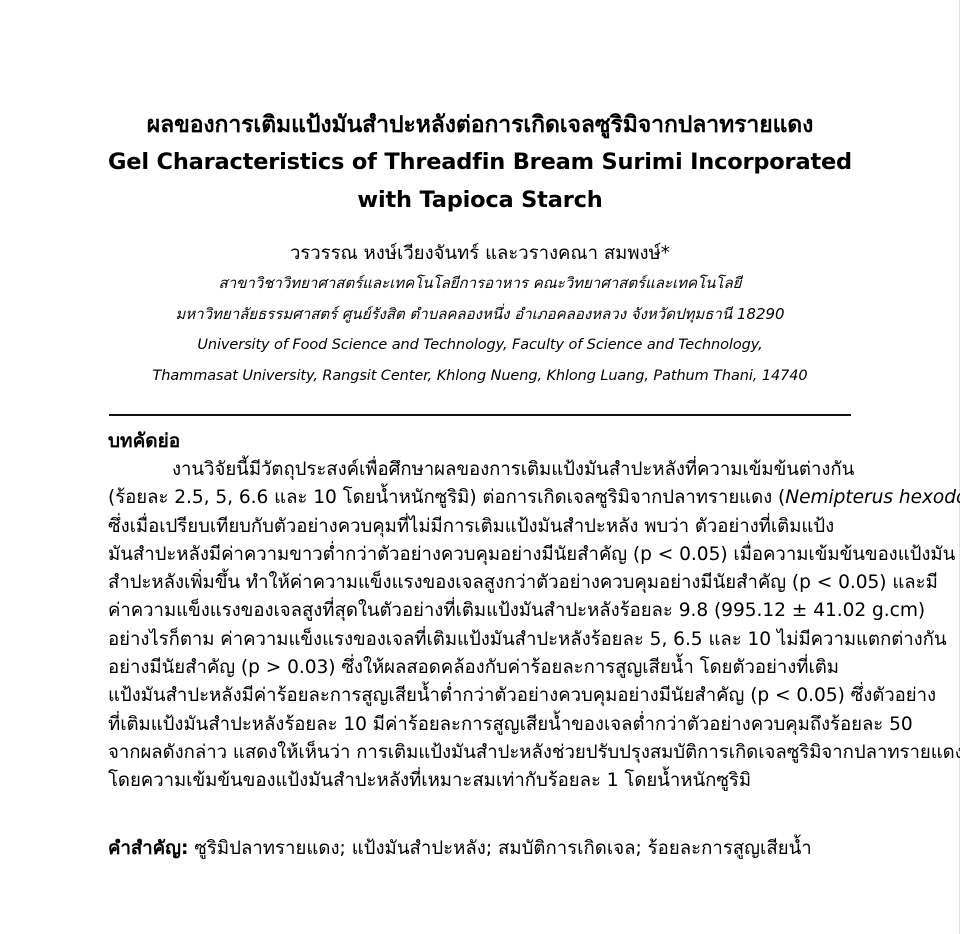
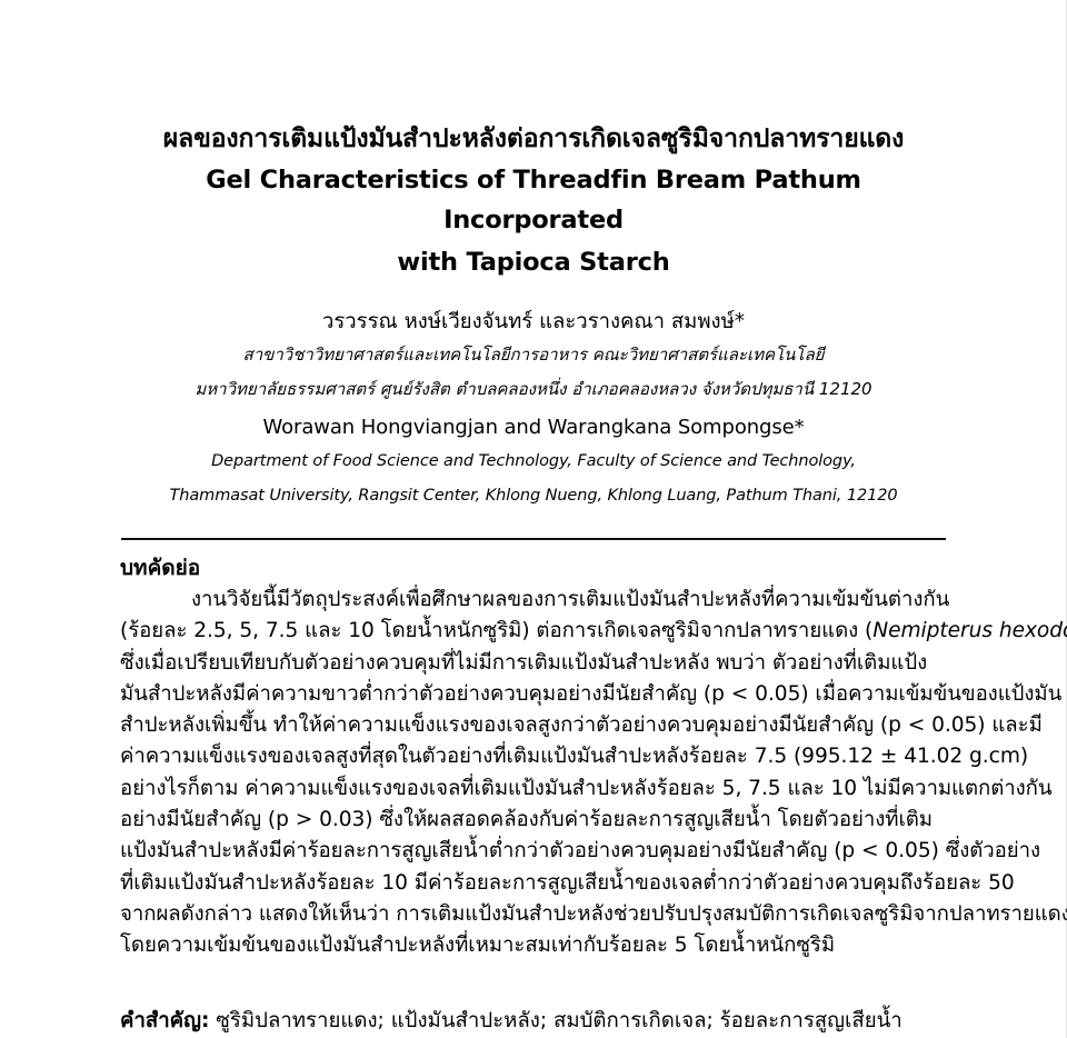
  ผลของการเติมแป้งมันสำปะหลังต่อการเกิดเจลซูริมิจากปลาทรายแดง
- Gel Characteristics of Threadfin Bream Surimi Incorporated
+ Gel Characteristics of Threadfin Bream Pathum Incorporated
  with Tapioca Starch
  วรวรรณ หงษ์เวียงจันทร์ และวรางคณา สมพงษ์*
  สาขาวิชาวิทยาศาสตร์และเทคโนโลยีการอาหาร คณะวิทยาศาสตร์และเทคโนโลยี
- มหาวิทยาลัยธรรมศาสตร์ ศูนย์รังสิต ตำบลคลองหนึ่ง อำเภอคลองหลวง จังหวัดปทุมธานี 18290
+ มหาวิทยาลัยธรรมศาสตร์ ศูนย์รังสิต ตำบลคลองหนึ่ง อำเภอคลองหลวง จังหวัดปทุมธานี 12120
+ Worawan Hongviangjan and Warangkana Sompongse*
- University of Food Science and Technology, Faculty of Science and Technology,
+ Department of Food Science and Technology, Faculty of Science and Technology,
- Thammasat University, Rangsit Center, Khlong Nueng, Khlong Luang, Pathum Thani, 14740
+ Thammasat University, Rangsit Center, Khlong Nueng, Khlong Luang, Pathum Thani, 12120
  บทคัดย่อ
  งานวิจัยนี้มีวัตถุประสงค์เพื่อศึกษาผลของการเติมแป้งมันสำปะหลังที่ความเข้มข้นต่างกัน
- (ร้อยละ 2.5, 5, 6.6 และ 10 โดยน้ำหนักซูริมิ) ต่อการเกิดเจลซูริมิจากปลาทรายแดง (Nemipterus hexod
+ (ร้อยละ 2.5, 5, 7.5 และ 10 โดยน้ำหนักซูริมิ) ต่อการเกิดเจลซูริมิจากปลาทรายแดง (Nemipterus hexod
  ซึ่งเมื่อเปรียบเทียบกับตัวอย่างควบคุมที่ไม่มีการเติมแป้งมันสำปะหลัง พบว่า ตัวอย่างที่เติมแป้ง
  มันสำปะหลังมีค่าความขาวต่ำกว่าตัวอย่างควบคุมอย่างมีนัยสำคัญ (p < 0.05) เมื่อความเข้มข้นของแป้งมัน
  สำปะหลังเพิ่มขึ้น ทำให้ค่าความแข็งแรงของเจลสูงกว่าตัวอย่างควบคุมอย่างมีนัยสำคัญ (p < 0.05) และมี
- ค่าความแข็งแรงของเจลสูงที่สุดในตัวอย่างที่เติมแป้งมันสำปะหลังร้อยละ 9.8 (995.12 ± 41.02 g.cm)
+ ค่าความแข็งแรงของเจลสูงที่สุดในตัวอย่างที่เติมแป้งมันสำปะหลังร้อยละ 7.5 (995.12 ± 41.02 g.cm)
- อย่างไรก็ตาม ค่าความแข็งแรงของเจลที่เติมแป้งมันสำปะหลังร้อยละ 5, 6.5 และ 10 ไม่มีความแตกต่างกัน
+ อย่างไรก็ตาม ค่าความแข็งแรงของเจลที่เติมแป้งมันสำปะหลังร้อยละ 5, 7.5 และ 10 ไม่มีความแตกต่างกัน
  อย่างมีนัยสำคัญ (p > 0.03) ซึ่งให้ผลสอดคล้องกับค่าร้อยละการสูญเสียน้ำ โดยตัวอย่างที่เติม
  แป้งมันสำปะหลังมีค่าร้อยละการสูญเสียน้ำต่ำกว่าตัวอย่างควบคุมอย่างมีนัยสำคัญ (p < 0.05) ซึ่งตัวอย่าง
  ที่เติมแป้งมันสำปะหลังร้อยละ 10 มีค่าร้อยละการสูญเสียน้ำของเจลต่ำกว่าตัวอย่างควบคุมถึงร้อยละ 50
  จากผลดังกล่าว แสดงให้เห็นว่า การเติมแป้งมันสำปะหลังช่วยปรับปรุงสมบัติการเกิดเจลซูริมิจากปลาทรายแดง
- โดยความเข้มข้นของแป้งมันสำปะหลังที่เหมาะสมเท่ากับร้อยละ 1 โดยน้ำหนักซูริมิ
+ โดยความเข้มข้นของแป้งมันสำปะหลังที่เหมาะสมเท่ากับร้อยละ 5 โดยน้ำหนักซูริมิ
  คำสำคัญ: ซูริมิปลาทรายแดง; แป้งมันสำปะหลัง; สมบัติการเกิดเจล; ร้อยละการสูญเสียน้ำ
